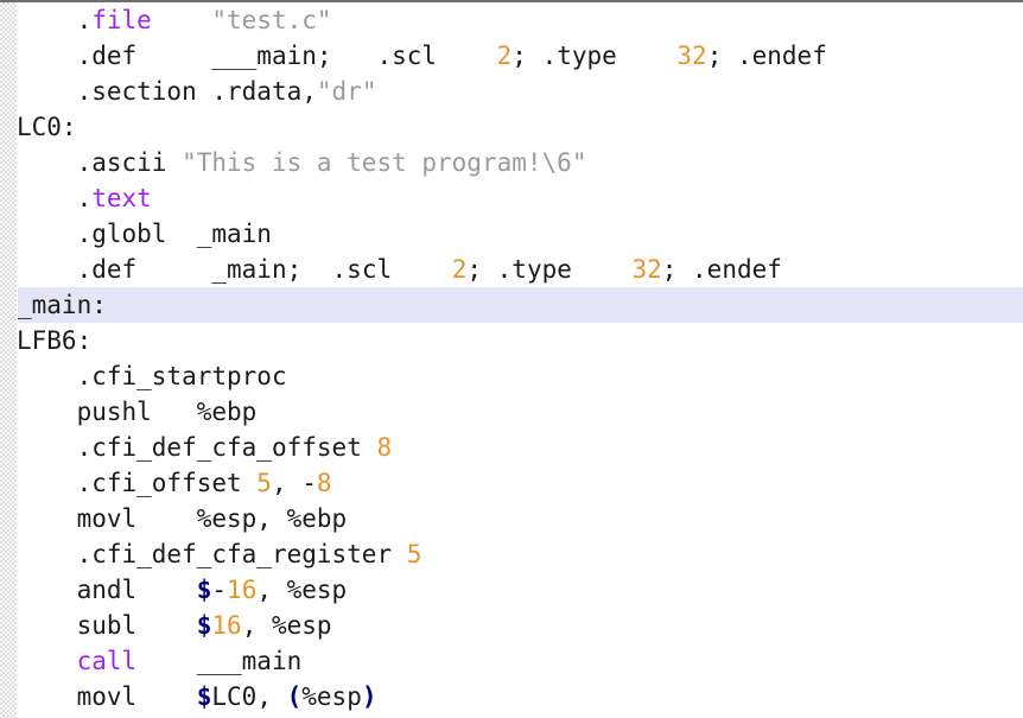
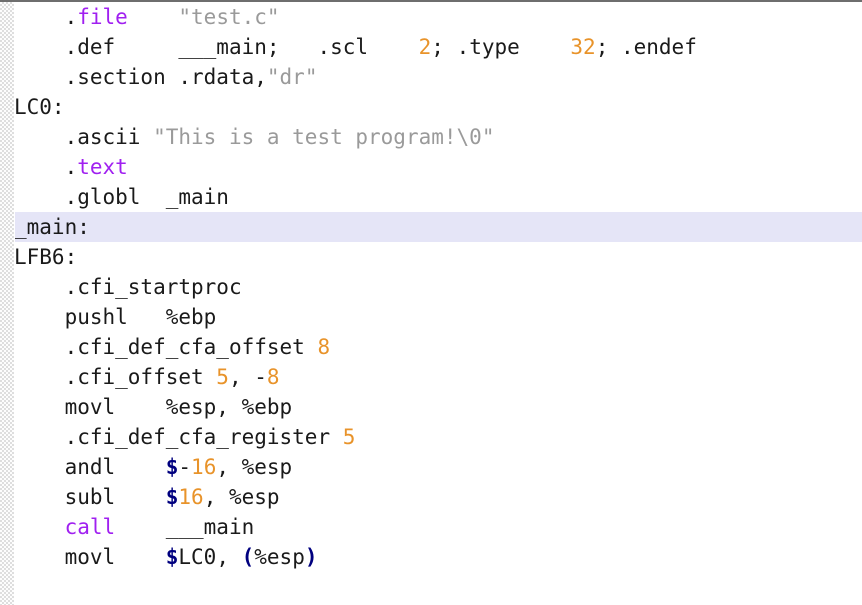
  .file "test.c"
  .def ___main; .scl 2; .type 32; .endef
  .section .rdata,"dr"
  LC0:
- .ascii "This is a test program!\6"
+ .ascii "This is a test program!\0"
  .text
  .globl _main
- .def _main; .scl 2; .type 32; .endef
  _main:
  LFB6:
  .cfi_startproc
  pushl %ebp
  .cfi_def_cfa_offset 8
  .cfi_offset 5, -8
  movl %esp, %ebp
  .cfi_def_cfa_register 5
  andl $-16, %esp
  subl $16, %esp
  call ___main
  movl $LC0, (%esp)
